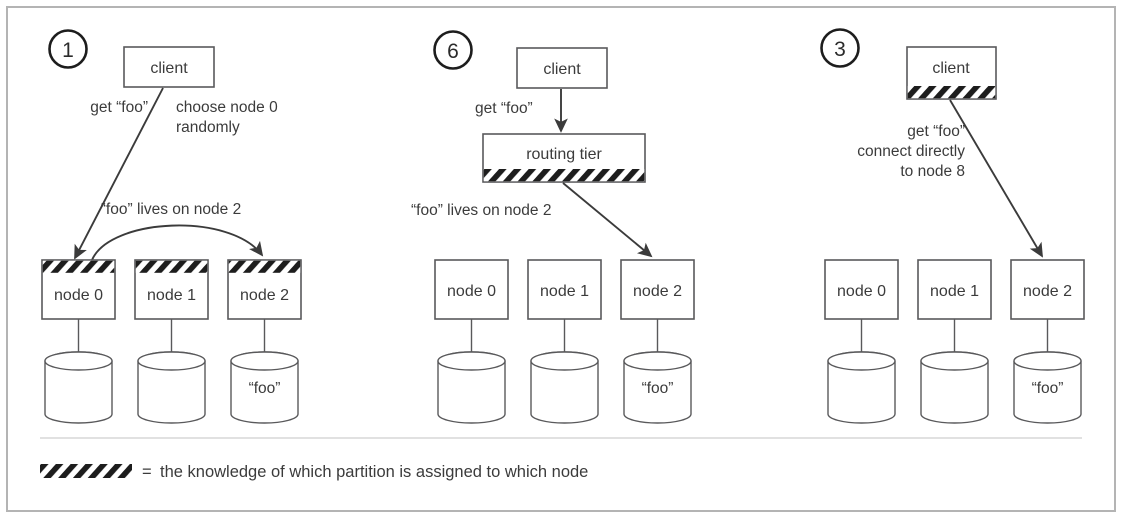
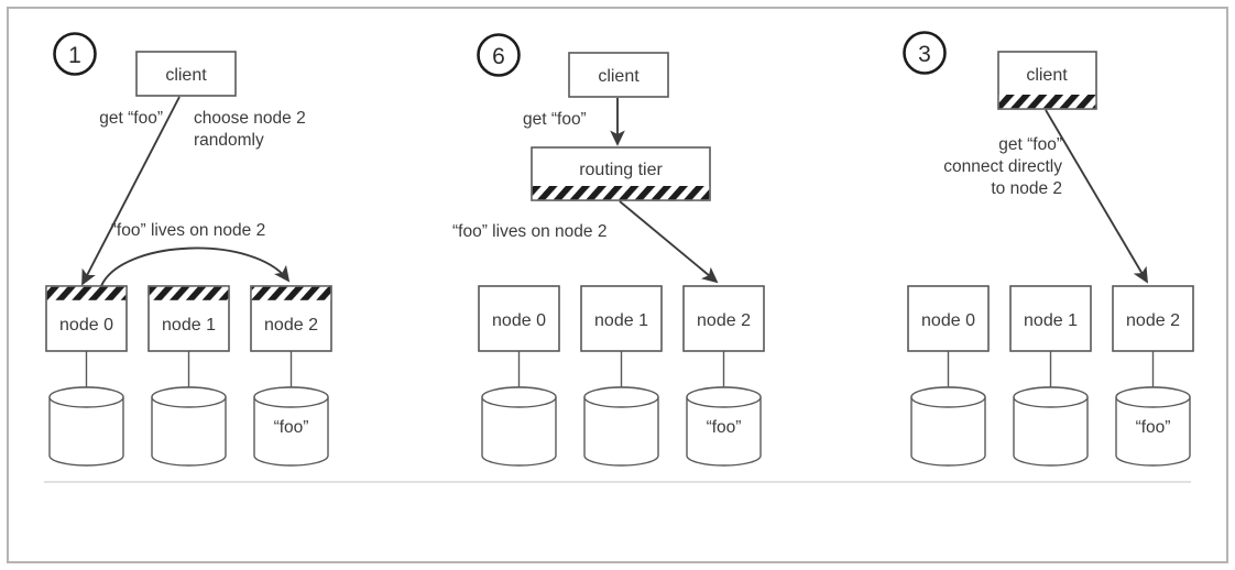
  1
  client
  get “foo”
- choose node 0
+ choose node 2
  randomly
  “foo” lives on node 2
  node 0
  node 1
  node 2
  “foo”
  6
  client
  get “foo”
  routing tier
  “foo” lives on node 2
  node 0
  node 1
  node 2
  “foo”
  3
  client
  get “foo”
  connect directly
- to node 8
+ to node 2
  node 0
  node 1
  node 2
  “foo”
- =
- the knowledge of which partition is assigned to which node
